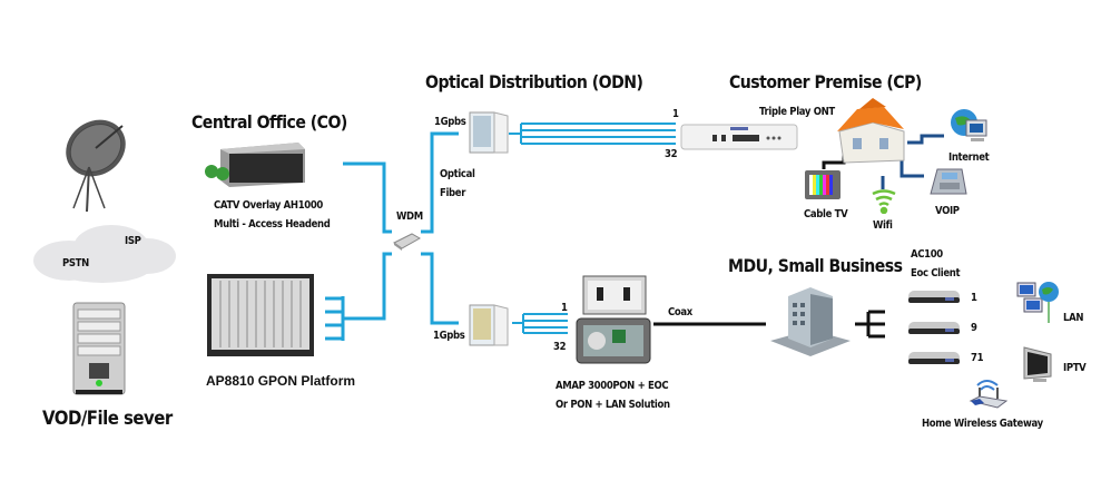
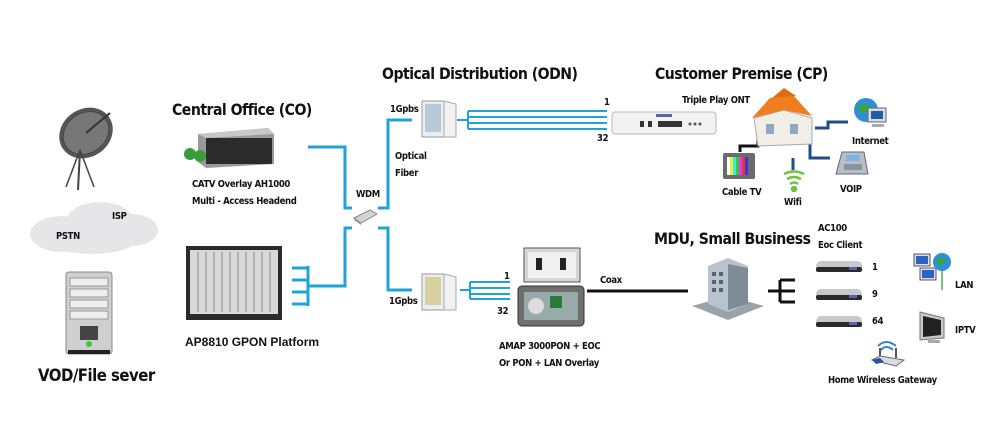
  ISP
  PSTN
  VOD/File sever
  Central Office (CO)
  CATV Overlay AH1000
  Multi - Access Headend
  AP8810 GPON Platform
  WDM
  Optical Distribution (ODN)
  1Gpbs
  Optical
  Fiber
  1
  32
  1Gpbs
  1
  32
  Coax
  AMAP 3000PON + EOC
- Or PON + LAN Solution
+ Or PON + LAN Overlay
  Customer Premise (CP)
  Triple Play ONT
  Internet
  Cable TV
  Wifi
  VOIP
  MDU, Small Business
  AC100
  Eoc Client
  1
  9
- 71
+ 64
  LAN
  IPTV
  Home Wireless Gateway
